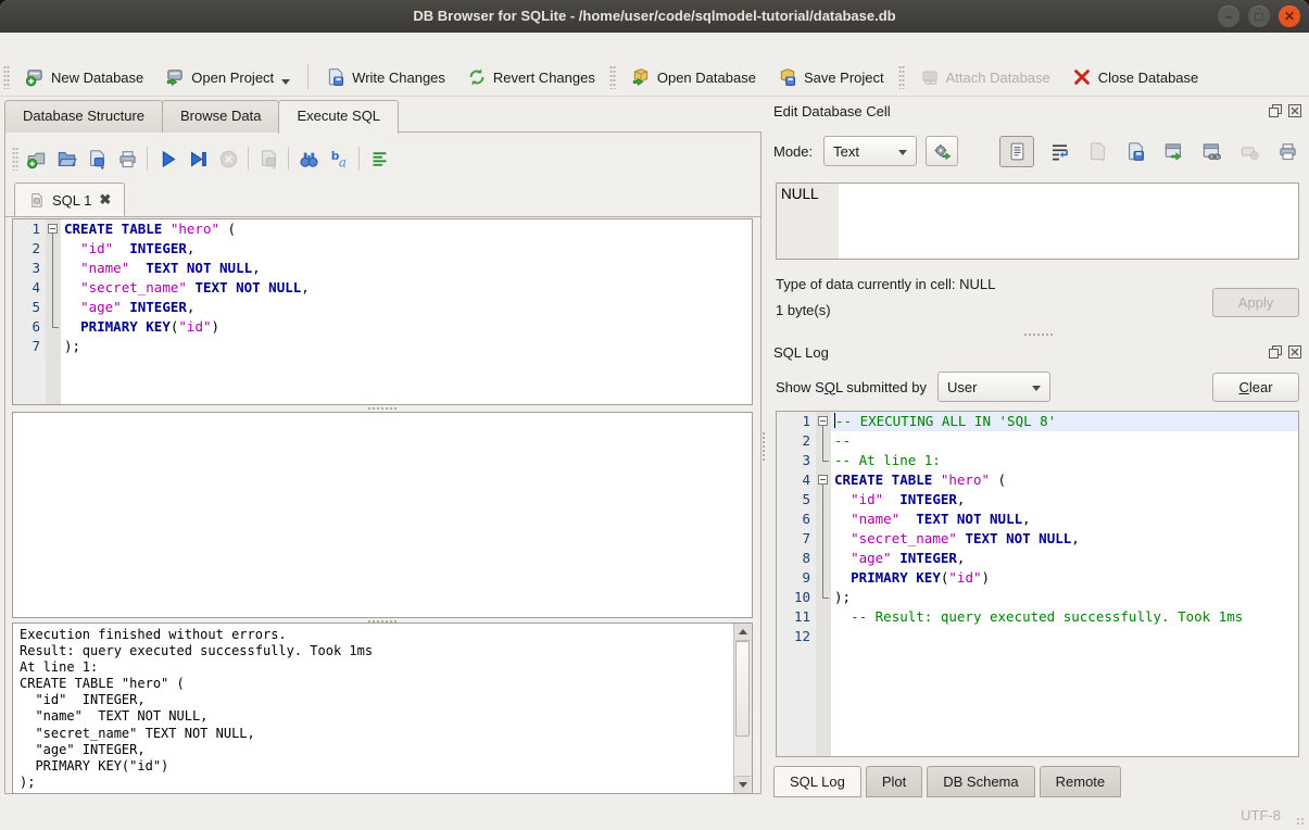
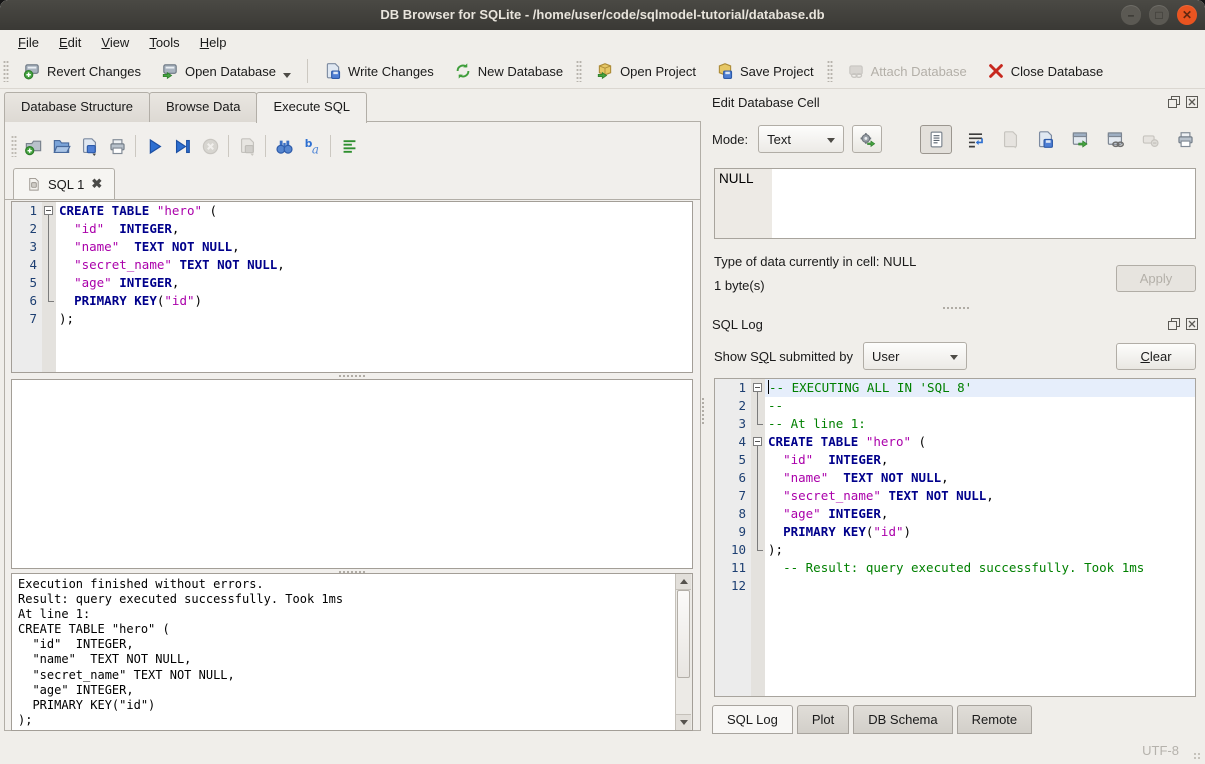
  DB Browser for SQLite - /home/user/code/sqlmodel-tutorial/database.db
  –
  ✕
+ File
+ Edit
+ View
+ Tools
+ Help
- New Database
+ Revert Changes
- Open Project
+ Open Database
  Write Changes
- Revert Changes
+ New Database
- Open Database
+ Open Project
  Save Project
  Attach Database
  Close Database
  Database Structure
  Browse Data
  Execute SQL
  b
  a
  SQL 1
  ✖
  1
  CREATE TABLE "hero" (
  2
  "id" INTEGER,
  3
  "name" TEXT NOT NULL,
  4
  "secret_name" TEXT NOT NULL,
  5
  "age" INTEGER,
  6
  PRIMARY KEY("id")
  7
  );
  Execution finished without errors.
  Result: query executed successfully. Took 1ms
  At line 1:
  CREATE TABLE "hero" (
  "id" INTEGER,
  "name" TEXT NOT NULL,
  "secret_name" TEXT NOT NULL,
  "age" INTEGER,
  PRIMARY KEY("id")
  );
  Edit Database Cell
  Mode:
  Text
  NULL
  Type of data currently in cell: NULL
  1 byte(s)
  Apply
  SQL Log
  Show SQL submitted by
  User
  C
  lear
  1
  -- EXECUTING ALL IN 'SQL 8'
  2
  --
  3
  -- At line 1:
  4
  CREATE TABLE "hero" (
  5
  "id" INTEGER,
  6
  "name" TEXT NOT NULL,
  7
  "secret_name" TEXT NOT NULL,
  8
  "age" INTEGER,
  9
  PRIMARY KEY("id")
  10
  );
  11
  -- Result: query executed successfully. Took 1ms
  12
  SQL Log
  Plot
  DB Schema
  Remote
  UTF-8
